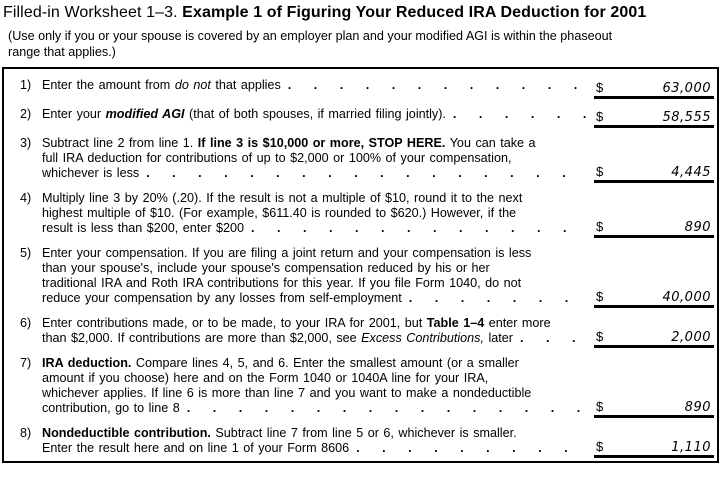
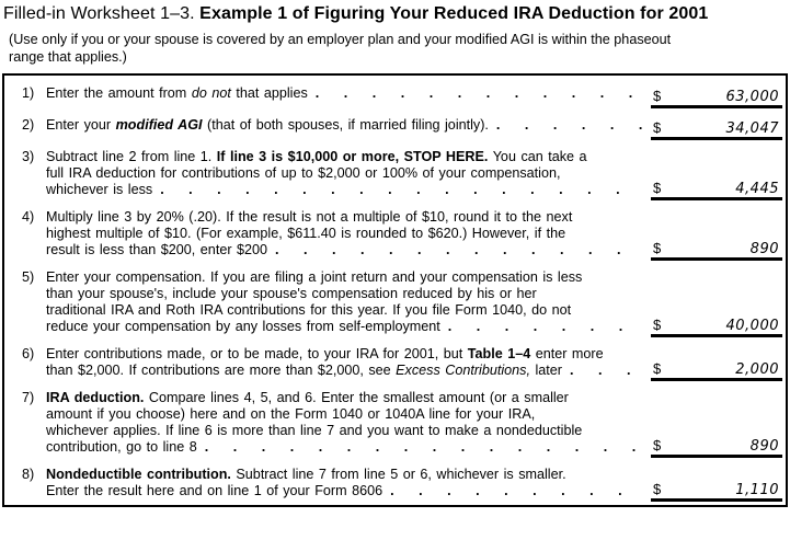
  Filled-in Worksheet 1–3. Example 1 of Figuring Your Reduced IRA Deduction for 2001
  (Use only if you or your spouse is covered by an employer plan and your modified AGI is within the phaseout
  range that applies.)
  1)
  Enter the amount from do not that applies
  $
  63,000
  2)
  Enter your modified AGI (that of both spouses, if married filing jointly).
  $
- 58,555
+ 34,047
  3)
  Subtract line 2 from line 1. If line 3 is $10,000 or more, STOP HERE. You can take a
  full IRA deduction for contributions of up to $2,000 or 100% of your compensation,
  whichever is less
  $
  4,445
  4)
  Multiply line 3 by 20% (.20). If the result is not a multiple of $10, round it to the next
  highest multiple of $10. (For example, $611.40 is rounded to $620.) However, if the
  result is less than $200, enter $200
  $
  890
  5)
  Enter your compensation. If you are filing a joint return and your compensation is less
  than your spouse's, include your spouse's compensation reduced by his or her
  traditional IRA and Roth IRA contributions for this year. If you file Form 1040, do not
  reduce your compensation by any losses from self-employment
  $
  40,000
  6)
  Enter contributions made, or to be made, to your IRA for 2001, but Table 1–4 enter more
  than $2,000. If contributions are more than $2,000, see Excess Contributions, later
  $
  2,000
  7)
  IRA deduction. Compare lines 4, 5, and 6. Enter the smallest amount (or a smaller
  amount if you choose) here and on the Form 1040 or 1040A line for your IRA,
  whichever applies. If line 6 is more than line 7 and you want to make a nondeductible
  contribution, go to line 8
  $
  890
  8)
  Nondeductible contribution. Subtract line 7 from line 5 or 6, whichever is smaller.
  Enter the result here and on line 1 of your Form 8606
  $
  1,110
